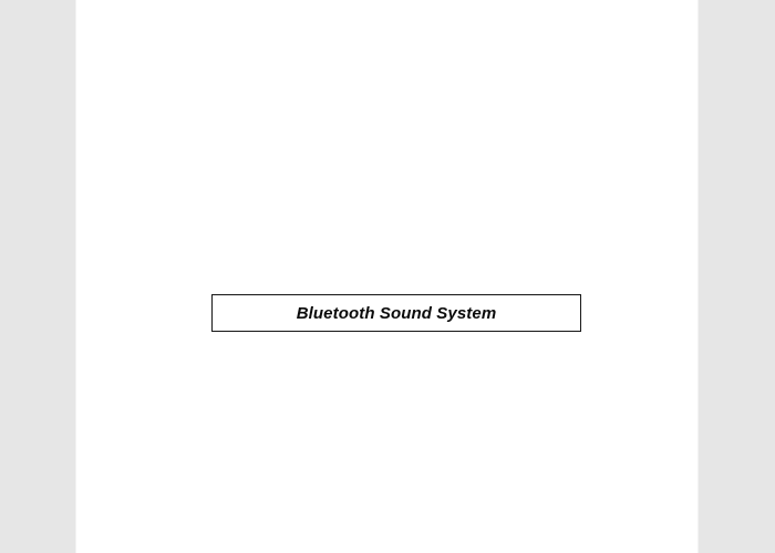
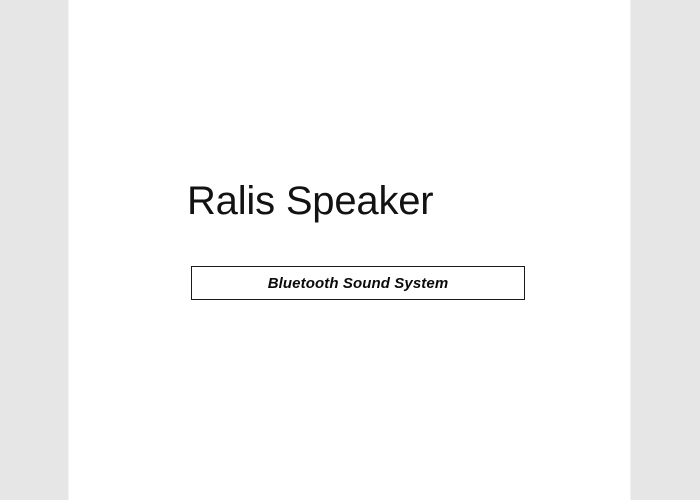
+ Ralis Speaker
  Bluetooth Sound System
